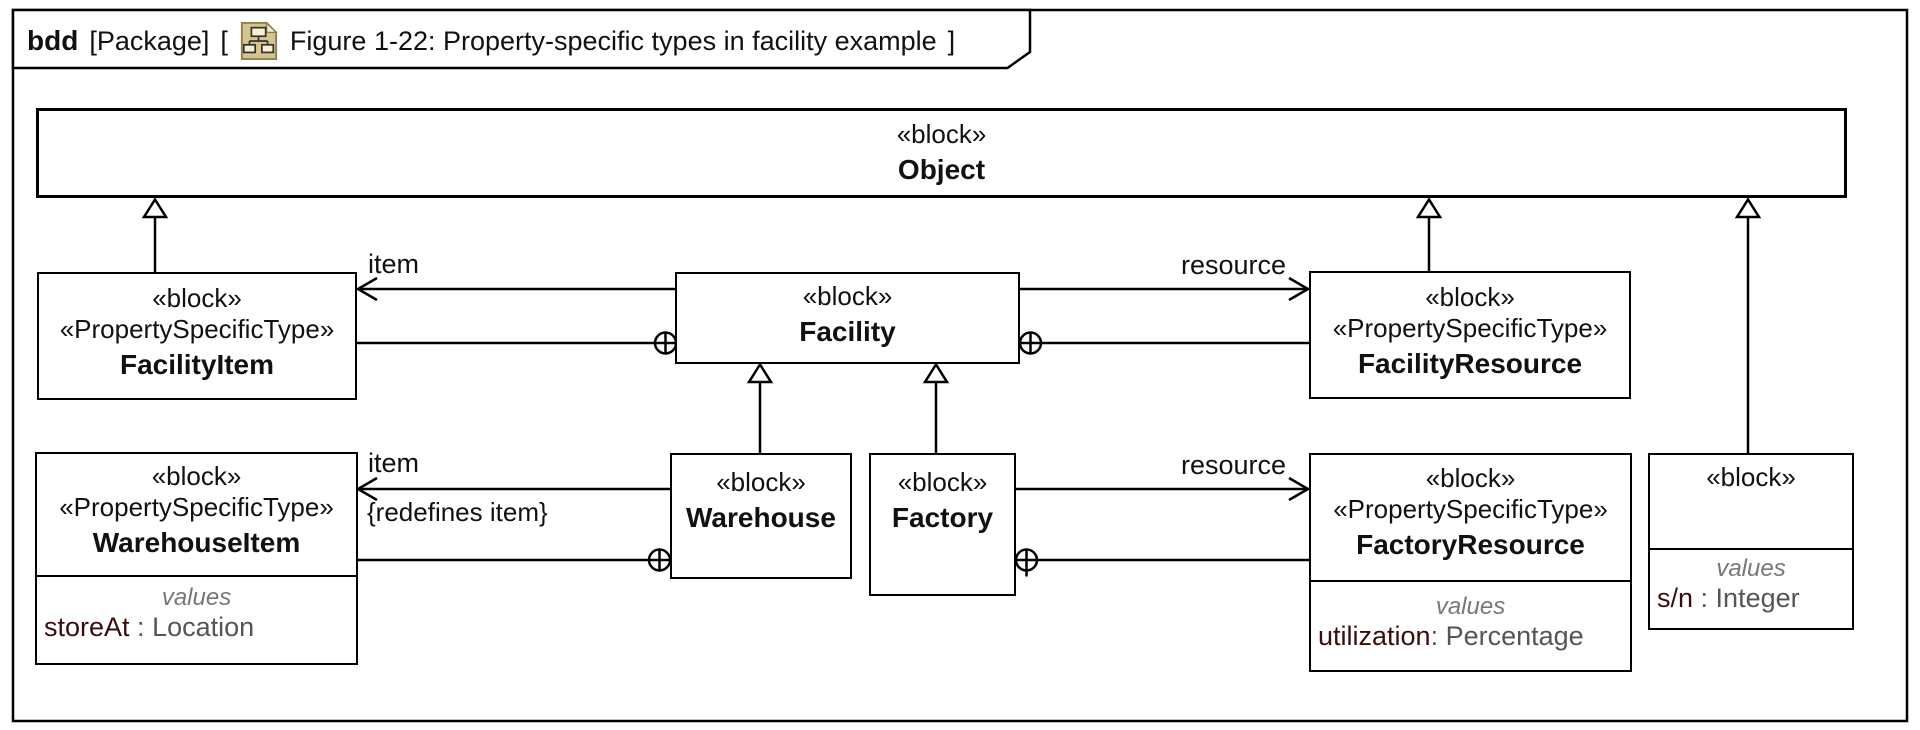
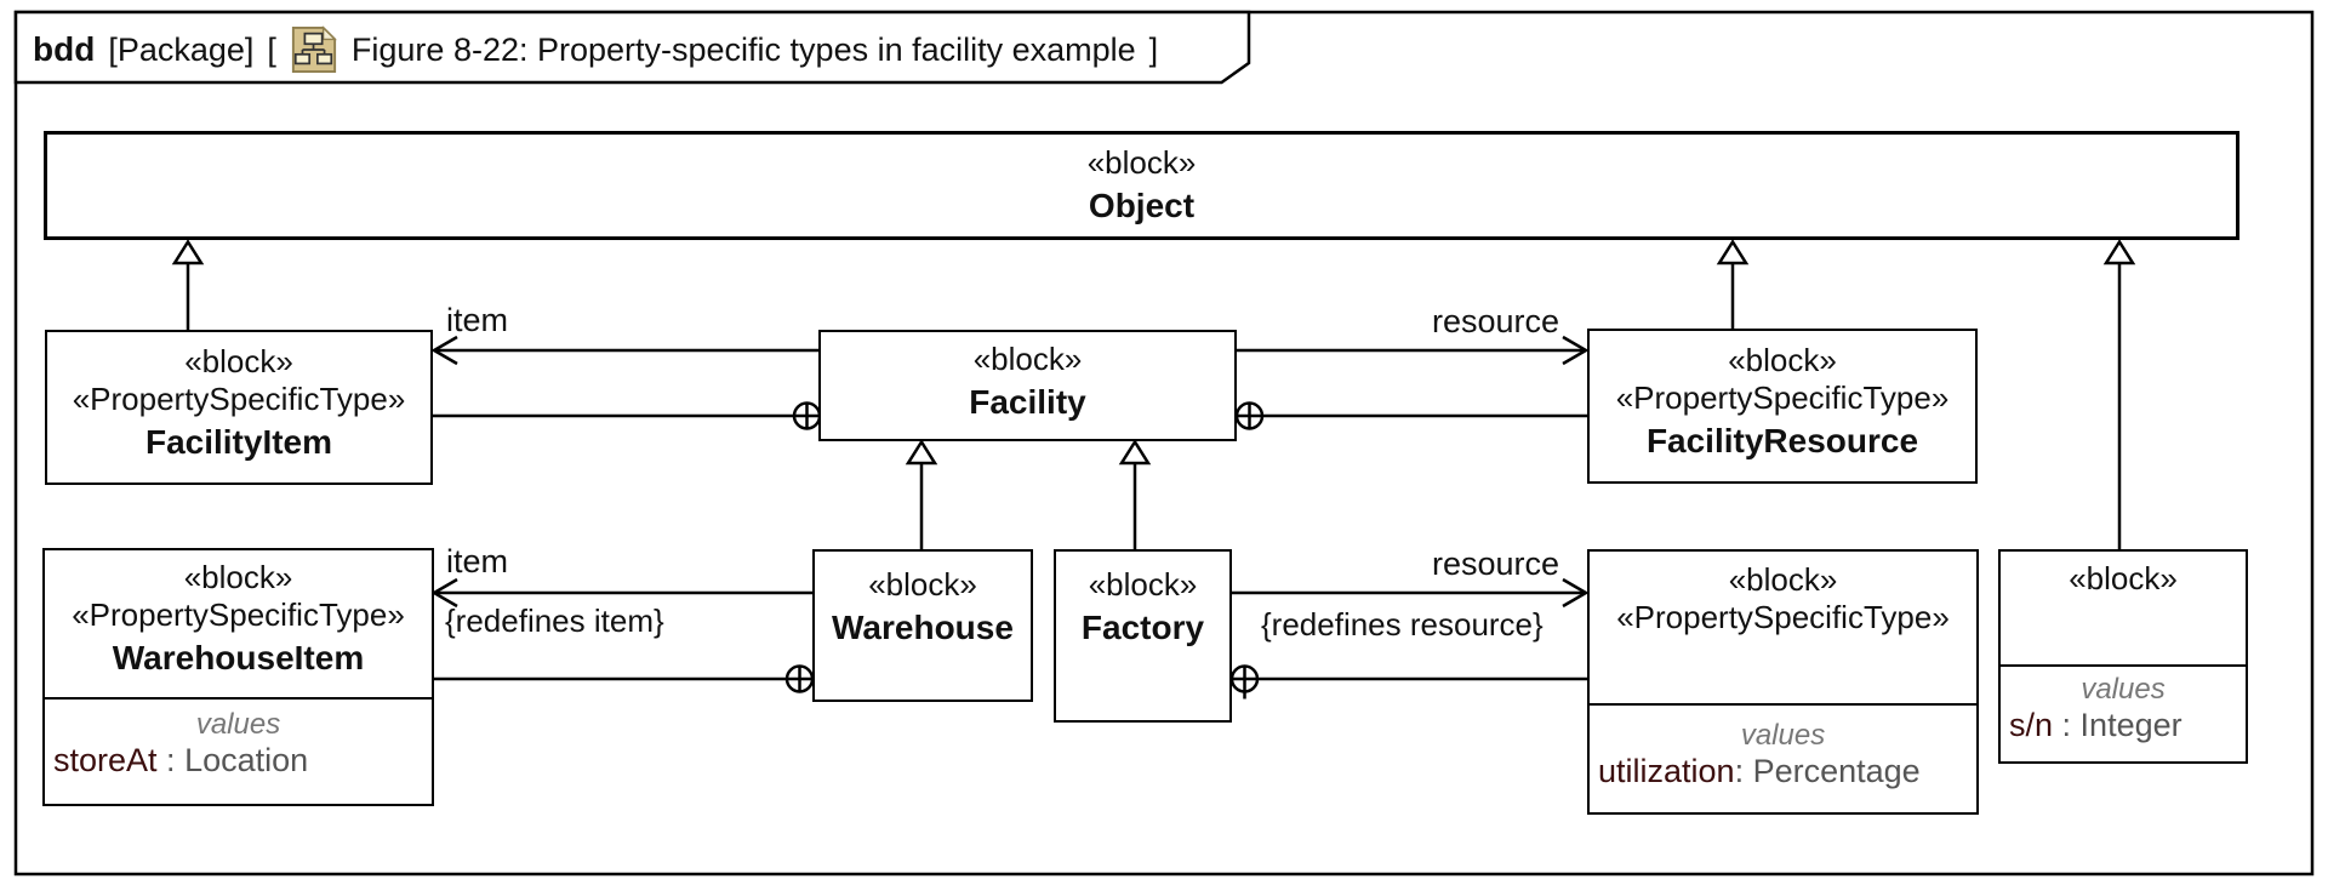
  bdd
  [Package]
  [
- Figure 1-22: Property-specific types in facility example
+ Figure 8-22: Property-specific types in facility example
  ]
  «block»
  Object
  «block»
  «PropertySpecificType»
  FacilityItem
  «block»
  Facility
  «block»
  «PropertySpecificType»
  FacilityResource
  «block»
  «PropertySpecificType»
  WarehouseItem
  values
  storeAt : Location
  «block»
  Warehouse
  «block»
  Factory
  «block»
  «PropertySpecificType»
- FactoryResource
  values
  utilization: Percentage
  «block»
  values
  s/n : Integer
  item
  resource
  item
  {redefines item}
  resource
+ {redefines resource}
